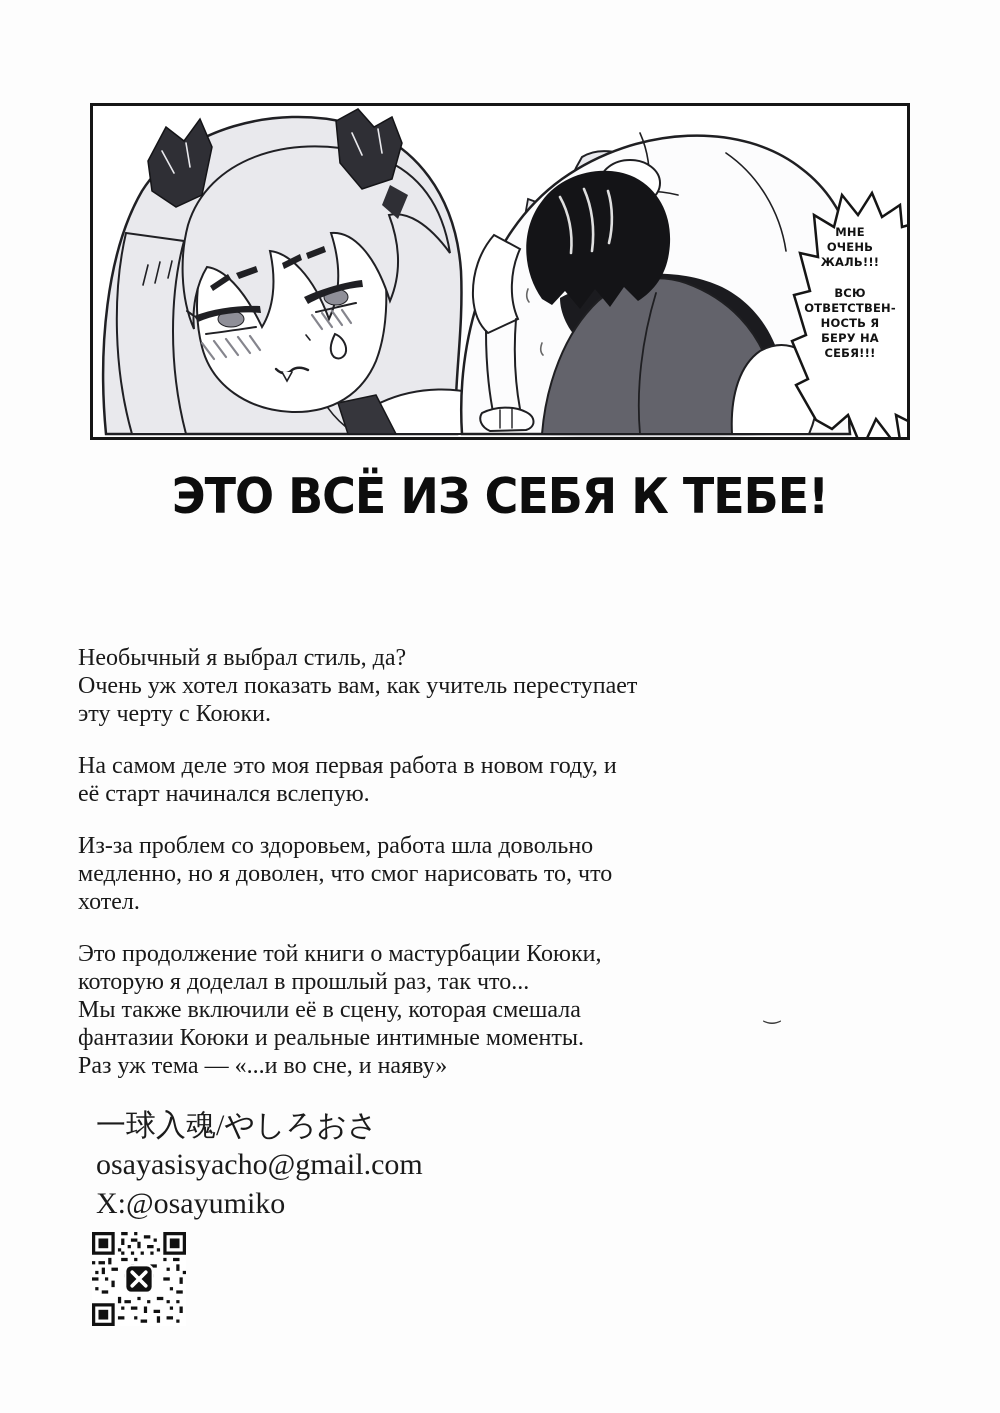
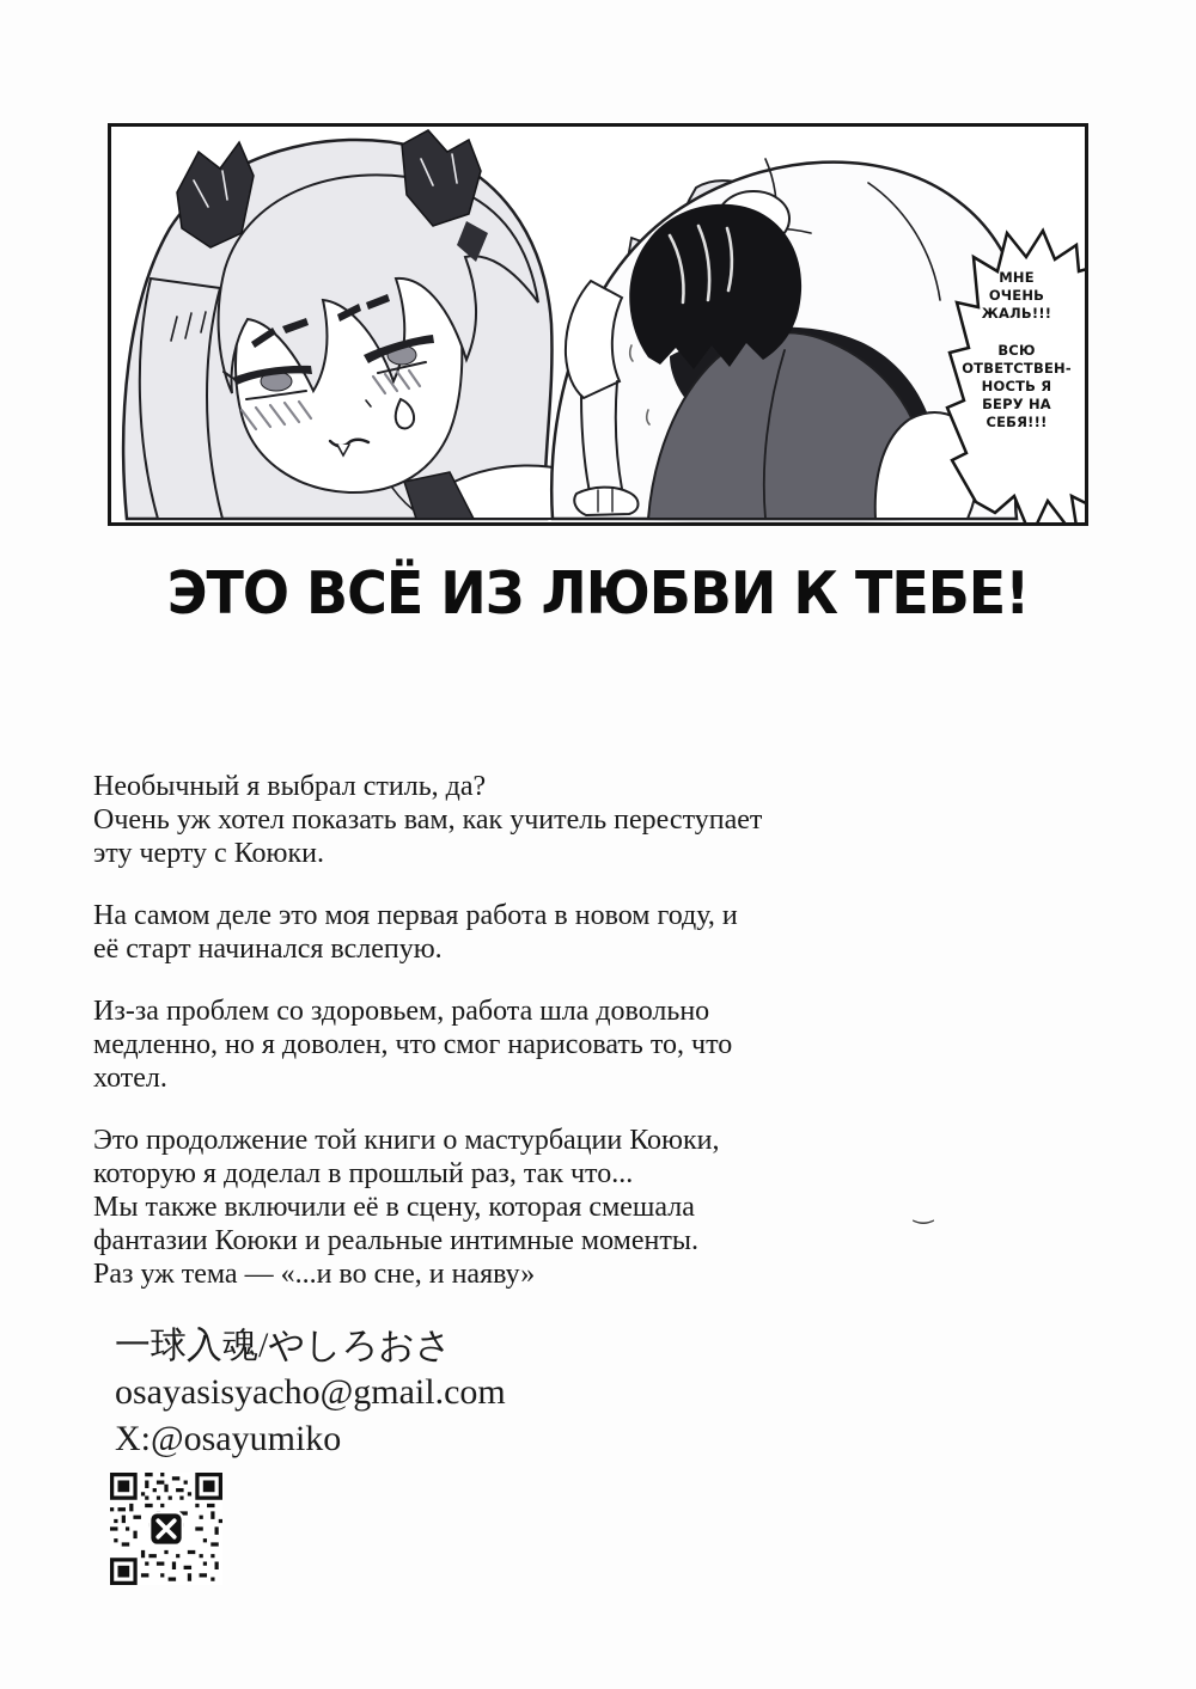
  МНЕ
  ОЧЕНЬ
  ЖАЛЬ!!!
  ВСЮ
  ОТВЕТСТВЕН-
  НОСТЬ Я
  БЕРУ НА
  СЕБЯ!!!
- ЭТО ВСЁ ИЗ СЕБЯ К ТЕБЕ!
+ ЭТО ВСЁ ИЗ ЛЮБВИ К ТЕБЕ!
  Необычный я выбрал стиль, да?
  Очень уж хотел показать вам, как учитель переступает
  эту черту с Коюки.
  На самом деле это моя первая работа в новом году, и
  её старт начинался вслепую.
  Из-за проблем со здоровьем, работа шла довольно
  медленно, но я доволен, что смог нарисовать то, что
  хотел.
  Это продолжение той книги о мастурбации Коюки,
  которую я доделал в прошлый раз, так что...
  Мы также включили её в сцену, которая смешала
  фантазии Коюки и реальные интимные моменты.
  Раз уж тема — «...и во сне, и наяву»
  ‿
  一球入魂/やしろおさ
  osayasisyacho@gmail.com
  X:@osayumiko
